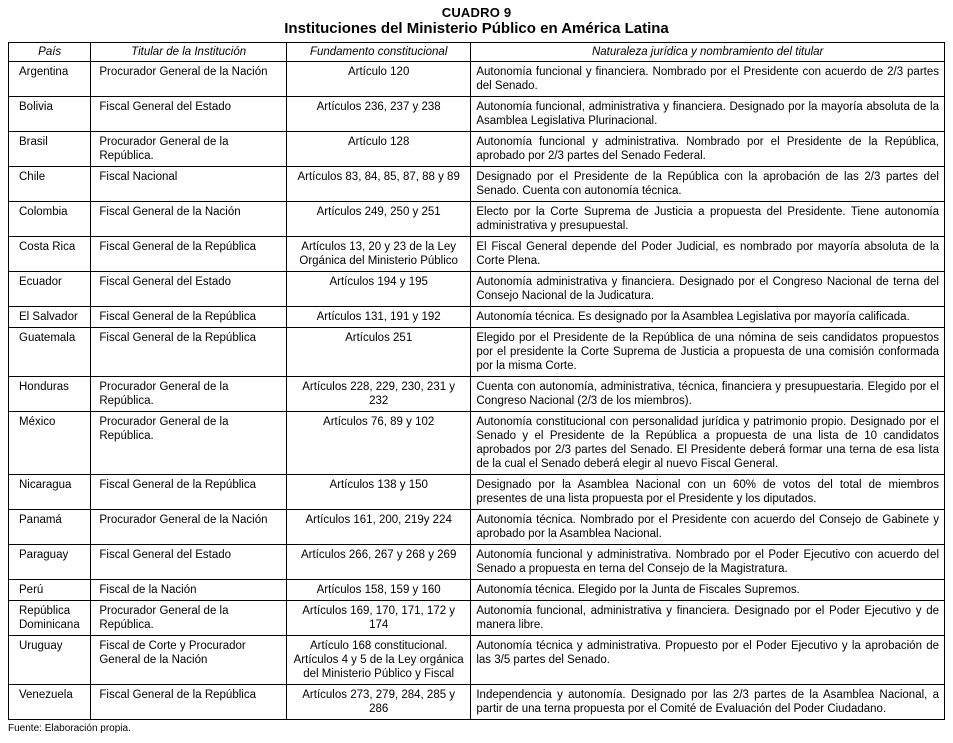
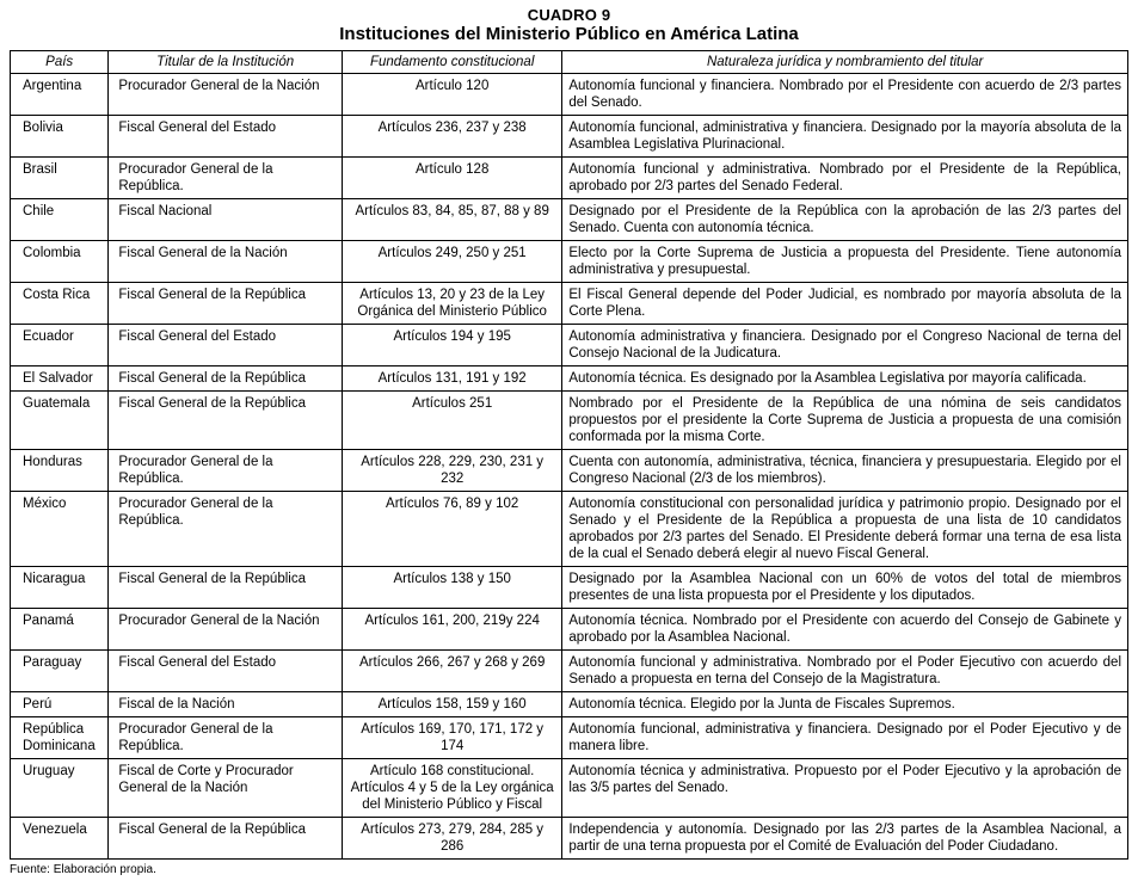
  CUADRO 9
  Instituciones del Ministerio Público en América Latina
  País	Titular de la Institución	Fundamento constitucional	Naturaleza jurídica y nombramiento del titular
  Argentina	Procurador General de la Nación	Artículo 120	Autonomía funcional y financiera. Nombrado por el Presidente con acuerdo de 2/3 partes del Senado.
  Bolivia	Fiscal General del Estado	Artículos 236, 237 y 238	Autonomía funcional, administrativa y financiera. Designado por la mayoría absoluta de la Asamblea Legislativa Plurinacional.
  Brasil	Procurador General de la República.	Artículo 128	Autonomía funcional y administrativa. Nombrado por el Presidente de la República, aprobado por 2/3 partes del Senado Federal.
  Chile	Fiscal Nacional	Artículos 83, 84, 85, 87, 88 y 89	Designado por el Presidente de la República con la aprobación de las 2/3 partes del Senado. Cuenta con autonomía técnica.
  Colombia	Fiscal General de la Nación	Artículos 249, 250 y 251	Electo por la Corte Suprema de Justicia a propuesta del Presidente. Tiene autonomía administrativa y presupuestal.
  Costa Rica	Fiscal General de la República	Artículos 13, 20 y 23 de la Ley Orgánica del Ministerio Público	El Fiscal General depende del Poder Judicial, es nombrado por mayoría absoluta de la Corte Plena.
  Ecuador	Fiscal General del Estado	Artículos 194 y 195	Autonomía administrativa y financiera. Designado por el Congreso Nacional de terna del Consejo Nacional de la Judicatura.
  El Salvador	Fiscal General de la República	Artículos 131, 191 y 192	Autonomía técnica. Es designado por la Asamblea Legislativa por mayoría calificada.
- Guatemala	Fiscal General de la República	Artículos 251	Elegido por el Presidente de la República de una nómina de seis candidatos propuestos por el presidente la Corte Suprema de Justicia a propuesta de una comisión conformada por la misma Corte.
+ Guatemala	Fiscal General de la República	Artículos 251	Nombrado por el Presidente de la República de una nómina de seis candidatos propuestos por el presidente la Corte Suprema de Justicia a propuesta de una comisión conformada por la misma Corte.
  Honduras	Procurador General de la República.	Artículos 228, 229, 230, 231 y 232	Cuenta con autonomía, administrativa, técnica, financiera y presupuestaria. Elegido por el Congreso Nacional (2/3 de los miembros).
  México	Procurador General de la República.	Artículos 76, 89 y 102	Autonomía constitucional con personalidad jurídica y patrimonio propio. Designado por el Senado y el Presidente de la República a propuesta de una lista de 10 candidatos aprobados por 2/3 partes del Senado. El Presidente deberá formar una terna de esa lista de la cual el Senado deberá elegir al nuevo Fiscal General.
  Nicaragua	Fiscal General de la República	Artículos 138 y 150	Designado por la Asamblea Nacional con un 60% de votos del total de miembros presentes de una lista propuesta por el Presidente y los diputados.
  Panamá	Procurador General de la Nación	Artículos 161, 200, 219y 224	Autonomía técnica. Nombrado por el Presidente con acuerdo del Consejo de Gabinete y aprobado por la Asamblea Nacional.
  Paraguay	Fiscal General del Estado	Artículos 266, 267 y 268 y 269	Autonomía funcional y administrativa. Nombrado por el Poder Ejecutivo con acuerdo del Senado a propuesta en terna del Consejo de la Magistratura.
  Perú	Fiscal de la Nación	Artículos 158, 159 y 160	Autonomía técnica. Elegido por la Junta de Fiscales Supremos.
  República Dominicana	Procurador General de la República.	Artículos 169, 170, 171, 172 y 174	Autonomía funcional, administrativa y financiera. Designado por el Poder Ejecutivo y de manera libre.
  Uruguay	Fiscal de Corte y Procurador General de la Nación	Artículo 168 constitucional. Artículos 4 y 5 de la Ley orgánica del Ministerio Público y Fiscal	Autonomía técnica y administrativa. Propuesto por el Poder Ejecutivo y la aprobación de las 3/5 partes del Senado.
  Venezuela	Fiscal General de la República	Artículos 273, 279, 284, 285 y 286	Independencia y autonomía. Designado por las 2/3 partes de la Asamblea Nacional, a partir de una terna propuesta por el Comité de Evaluación del Poder Ciudadano.
  Fuente: Elaboración propia.
